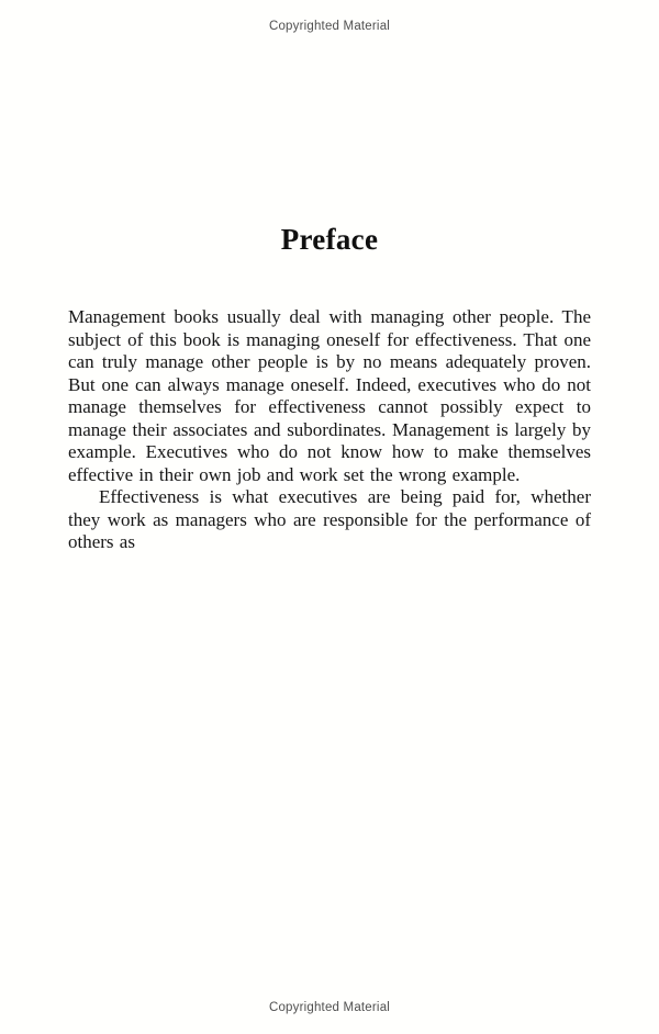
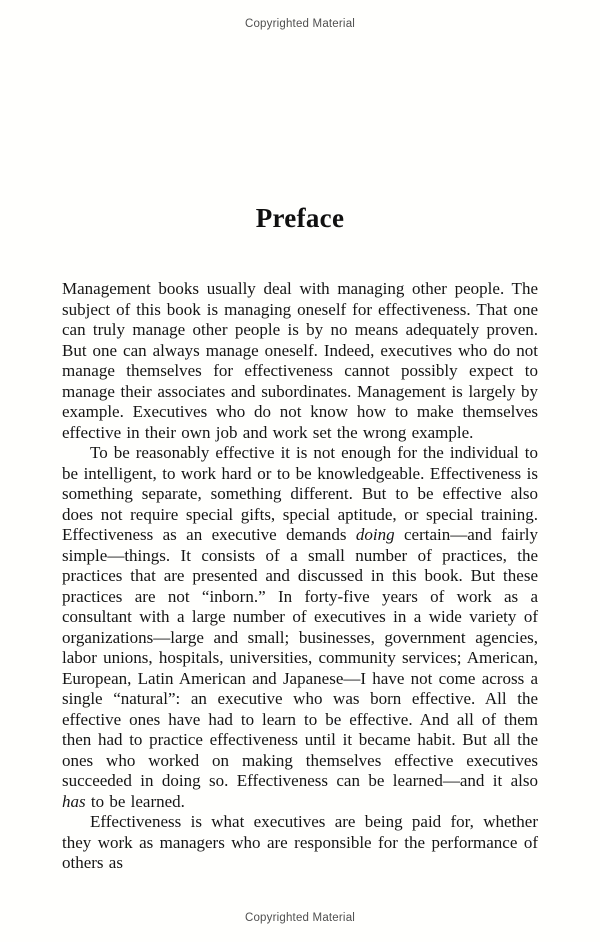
  Copyrighted Material
  Preface
  Management books usually deal with managing other people. The subject of this book is managing oneself for effectiveness. That one can truly manage other people is by no means adequately proven. But one can always manage oneself. Indeed, executives who do not manage themselves for effectiveness cannot possibly expect to manage their associates and subordinates. Management is largely by example. Executives who do not know how to make themselves effective in their own job and work set the wrong example.
+ To be reasonably effective it is not enough for the individual to be intelligent, to work hard or to be knowledgeable. Effectiveness is something separate, something different. But to be effective also does not require special gifts, special aptitude, or special training. Effectiveness as an executive demands doing certain—and fairly simple—things. It consists of a small number of practices, the practices that are presented and discussed in this book. But these practices are not “inborn.” In forty-five years of work as a consultant with a large number of executives in a wide variety of organizations—large and small; businesses, government agencies, labor unions, hospitals, universities, community services; American, European, Latin American and Japanese—I have not come across a single “natural”: an executive who was born effective. All the effective ones have had to learn to be effective. And all of them then had to practice effectiveness until it became habit. But all the ones who worked on making themselves effective executives succeeded in doing so. Effectiveness can be learned—and it also has to be learned.
  Effectiveness is what executives are being paid for, whether they work as managers who are responsible for the performance of others as
  Copyrighted Material
